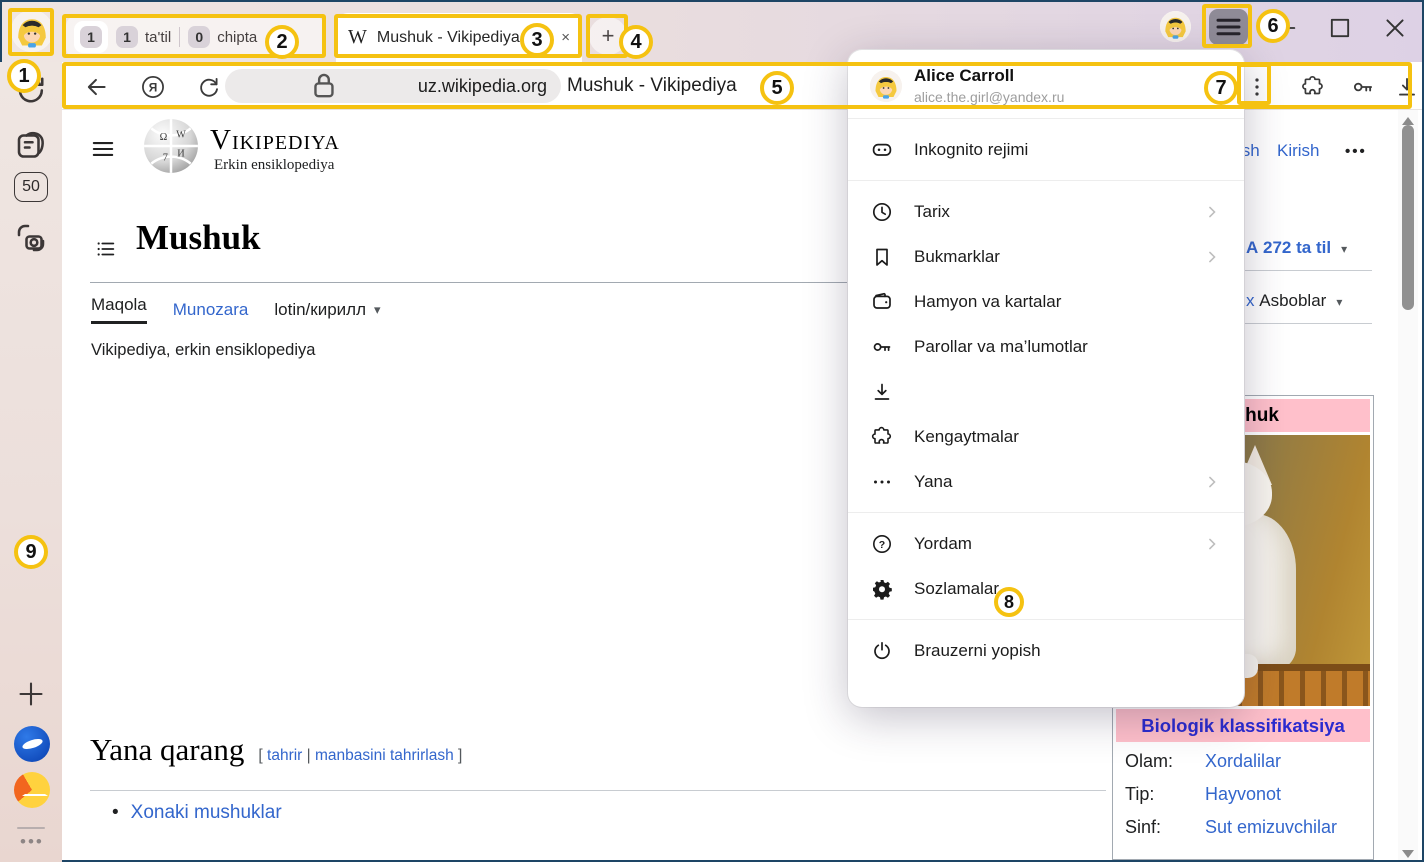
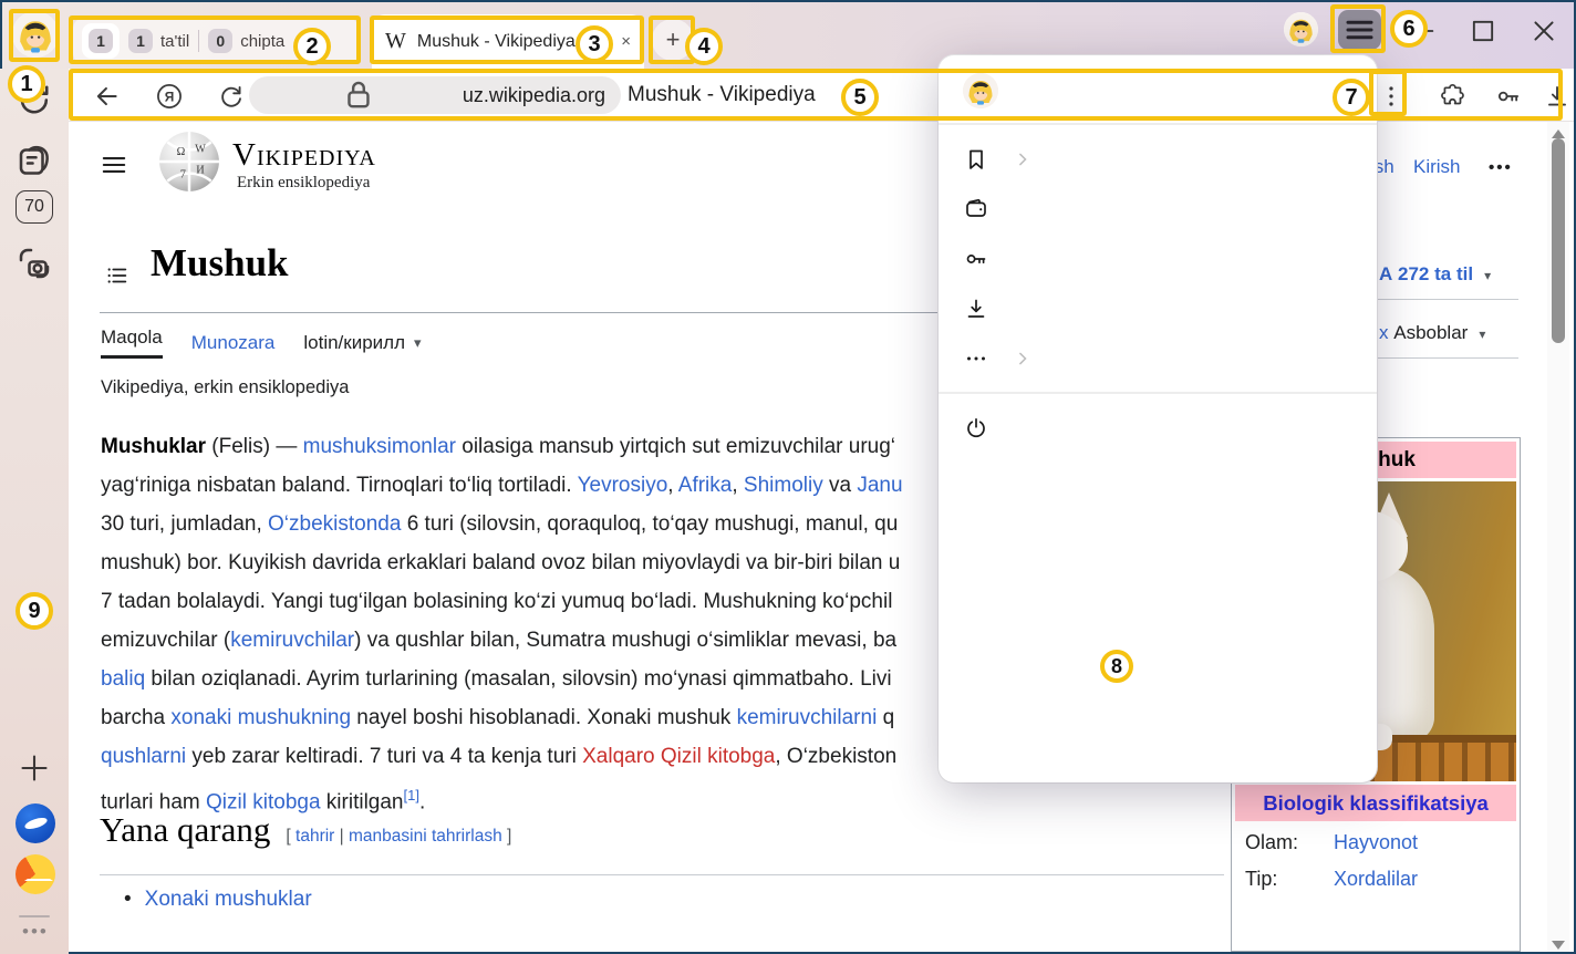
  1
  1
  ta'til
  0
  chipta
  W
  Mushuk - Vikipediya
  ×
  +
- 50
+ 70
  •••
  Я
  uz.wikipedia.org
  Mushuk - Vikipediya
  Ω
  W
  И
  7
  Vikipediya
  Erkin ensiklopediya
  Kirish
  •••
  Mushuk
  Maqola
  Munozara
  lotin/кирилл
  ▾
  Vikipediya, erkin ensiklopediya
+ Mushuklar (Felis) — mushuksimonlar oilasiga mansub yirtqich sut emizuvchilar urug‘
+ yag‘riniga nisbatan baland. Tirnoqlari to‘liq tortiladi. Yevrosiyo, Afrika, Shimoliy va Janu
+ 30 turi, jumladan, O‘zbekistonda 6 turi (silovsin, qoraquloq, to‘qay mushugi, manul, qu
+ mushuk) bor. Kuyikish davrida erkaklari baland ovoz bilan miyovlaydi va bir-biri bilan u
+ 7 tadan bolalaydi. Yangi tug‘ilgan bolasining ko‘zi yumuq bo‘ladi. Mushukning ko‘pchil
+ emizuvchilar (kemiruvchilar) va qushlar bilan, Sumatra mushugi o‘simliklar mevasi, ba
+ baliq bilan oziqlanadi. Ayrim turlarining (masalan, silovsin) mo‘ynasi qimmatbaho. Livi
+ barcha xonaki mushukning nayel boshi hisoblanadi. Xonaki mushuk kemiruvchilarni q
+ qushlarni yeb zarar keltiradi. 7 turi va 4 ta kenja turi Xalqaro Qizil kitobga, O‘zbekiston
+ turlari ham Qizil kitobga kiritilgan[1].
  Yana qarang [ tahrir | manbasini tahrirlash ]
  • Xonaki mushuklar
  A 272 ta til ▾
  x Asboblar ▾
  Biologik klassifikatsiya
  Olam:
- Xordalilar
+ Hayvonot
  Tip:
- Hayvonot
+ Xordalilar
- Sinf:
- Sut emizuvchilar
- Alice Carroll
- alice.the.girl@yandex.ru
- Inkognito rejimi
- Tarix
- Bukmarklar
- Hamyon va kartalar
- Parollar va ma’lumotlar
- Kengaytmalar
- Yana
- ?
- Yordam
- Sozlamalar
- Brauzerni yopish
  1
  2
  3
  4
  5
  6
  7
  8
  9
